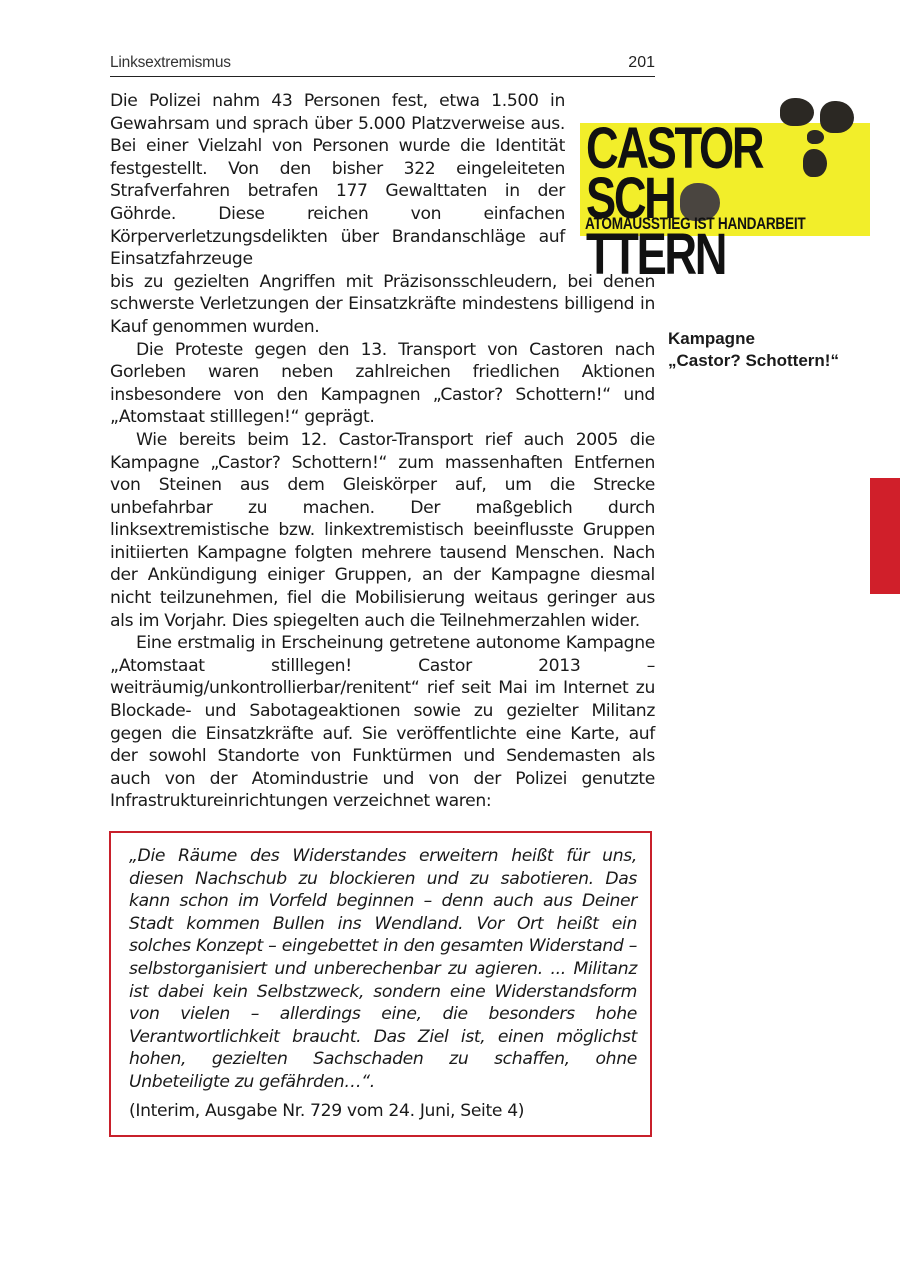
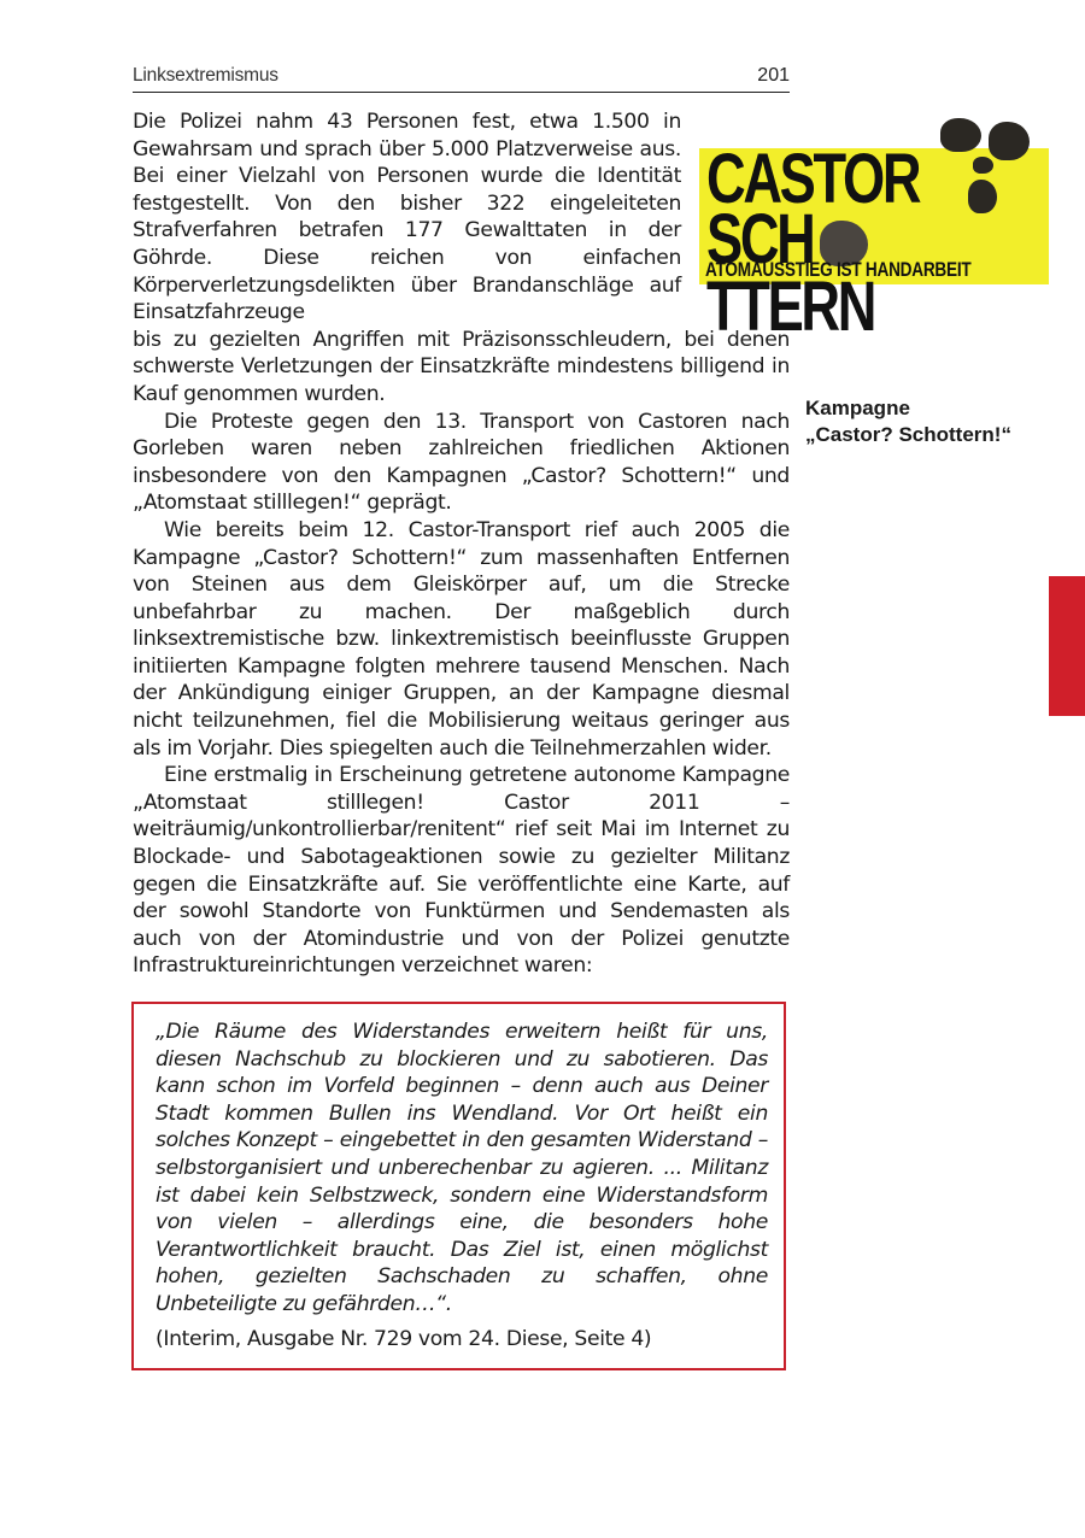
  Linksextremismus
  201
  CASTOR
  SCH TTERN
  ATOMAUSSTIEG IST HANDARBEIT
  Kampagne
  „Castor? Schottern!“
  Die Polizei nahm 43 Personen fest, etwa 1.500 in Gewahrsam und sprach über 5.000 Platzverweise aus. Bei einer Vielzahl von Personen wurde die Identität festgestellt. Von den bisher 322 eingeleiteten Strafverfahren betrafen 177 Gewalttaten in der Göhrde. Diese reichen von einfachen Körperverletzungsdelikten über Brandanschläge auf Einsatzfahrzeuge
  bis zu gezielten Angriffen mit Präzisonsschleudern, bei denen schwerste Verletzungen der Einsatzkräfte mindestens billigend in Kauf genommen wurden.
  Die Proteste gegen den 13. Transport von Castoren nach Gorleben waren neben zahlreichen friedlichen Aktionen insbesondere von den Kampagnen „Castor? Schottern!“ und „Atomstaat stilllegen!“ geprägt.
  Wie bereits beim 12. Castor-Transport rief auch 2005 die Kampagne „Castor? Schottern!“ zum massenhaften Entfernen von Steinen aus dem Gleiskörper auf, um die Strecke unbefahrbar zu machen. Der maßgeblich durch linksextremistische bzw. linkextremistisch beeinflusste Gruppen initiierten Kampagne folgten mehrere tausend Menschen. Nach der Ankündigung einiger Gruppen, an der Kampagne diesmal nicht teilzunehmen, fiel die Mobilisierung weitaus geringer aus als im Vorjahr. Dies spiegelten auch die Teilnehmerzahlen wider.
- Eine erstmalig in Erscheinung getretene autonome Kampagne „Atomstaat stilllegen! Castor 2013 – weiträumig/unkontrollierbar/renitent“ rief seit Mai im Internet zu Blockade- und Sabotageaktionen sowie zu gezielter Militanz gegen die Einsatzkräfte auf. Sie veröffentlichte eine Karte, auf der sowohl Standorte von Funktürmen und Sendemasten als auch von der Atomindustrie und von der Polizei genutzte Infrastruktureinrichtungen verzeichnet waren:
+ Eine erstmalig in Erscheinung getretene autonome Kampagne „Atomstaat stilllegen! Castor 2011 – weiträumig/unkontrollierbar/renitent“ rief seit Mai im Internet zu Blockade- und Sabotageaktionen sowie zu gezielter Militanz gegen die Einsatzkräfte auf. Sie veröffentlichte eine Karte, auf der sowohl Standorte von Funktürmen und Sendemasten als auch von der Atomindustrie und von der Polizei genutzte Infrastruktureinrichtungen verzeichnet waren:
  „Die Räume des Widerstandes erweitern heißt für uns, diesen Nachschub zu blockieren und zu sabotieren. Das kann schon im Vorfeld beginnen – denn auch aus Deiner Stadt kommen Bullen ins Wendland. Vor Ort heißt ein solches Konzept – eingebettet in den gesamten Widerstand – selbstorganisiert und unberechenbar zu agieren. ... Militanz ist dabei kein Selbstzweck, sondern eine Widerstandsform von vielen – allerdings eine, die besonders hohe Verantwortlichkeit braucht. Das Ziel ist, einen möglichst hohen, gezielten Sachschaden zu schaffen, ohne Unbeteiligte zu gefährden…“.
- (Interim, Ausgabe Nr. 729 vom 24. Juni, Seite 4)
+ (Interim, Ausgabe Nr. 729 vom 24. Diese, Seite 4)
